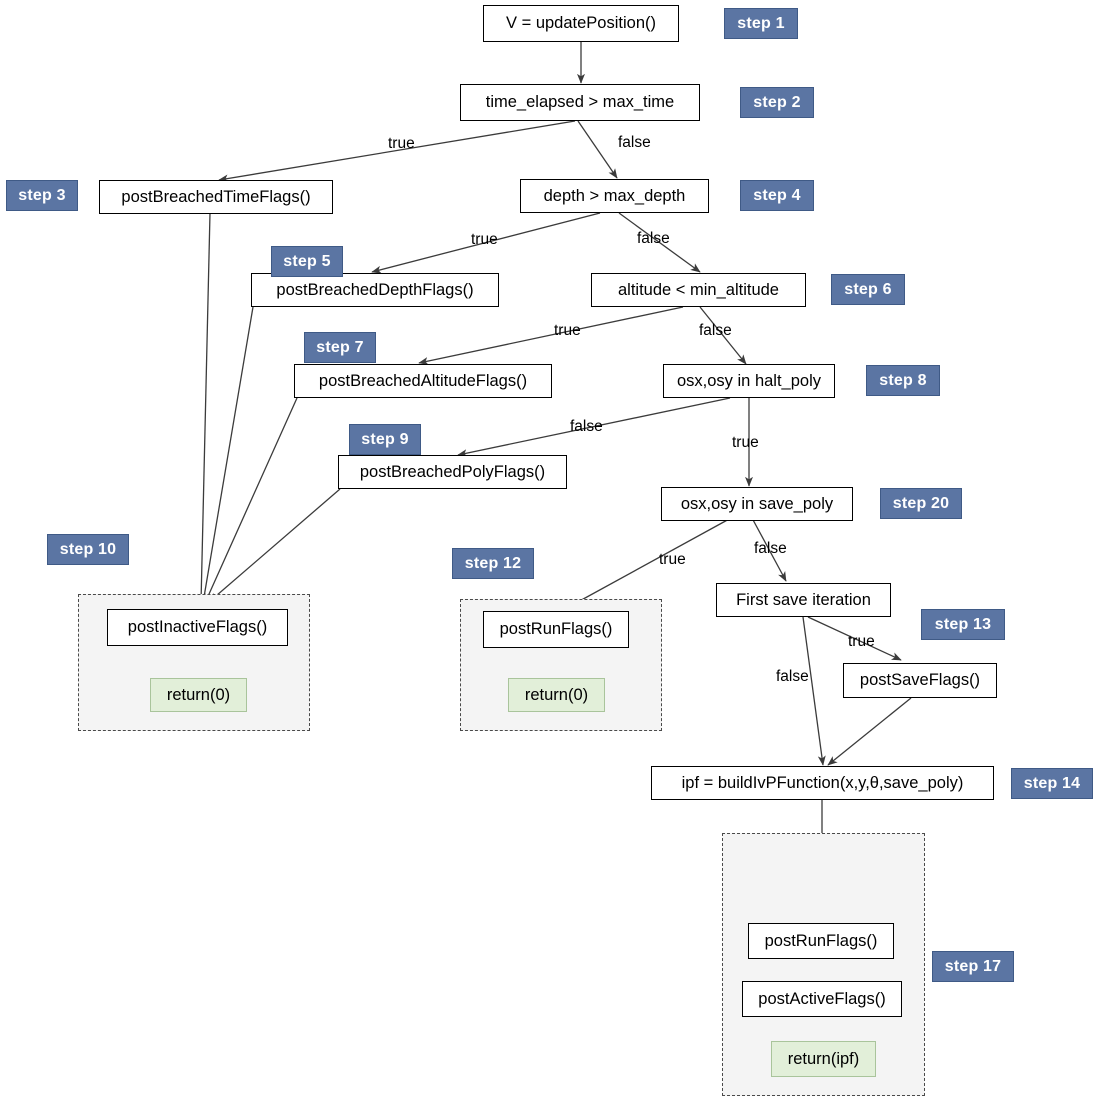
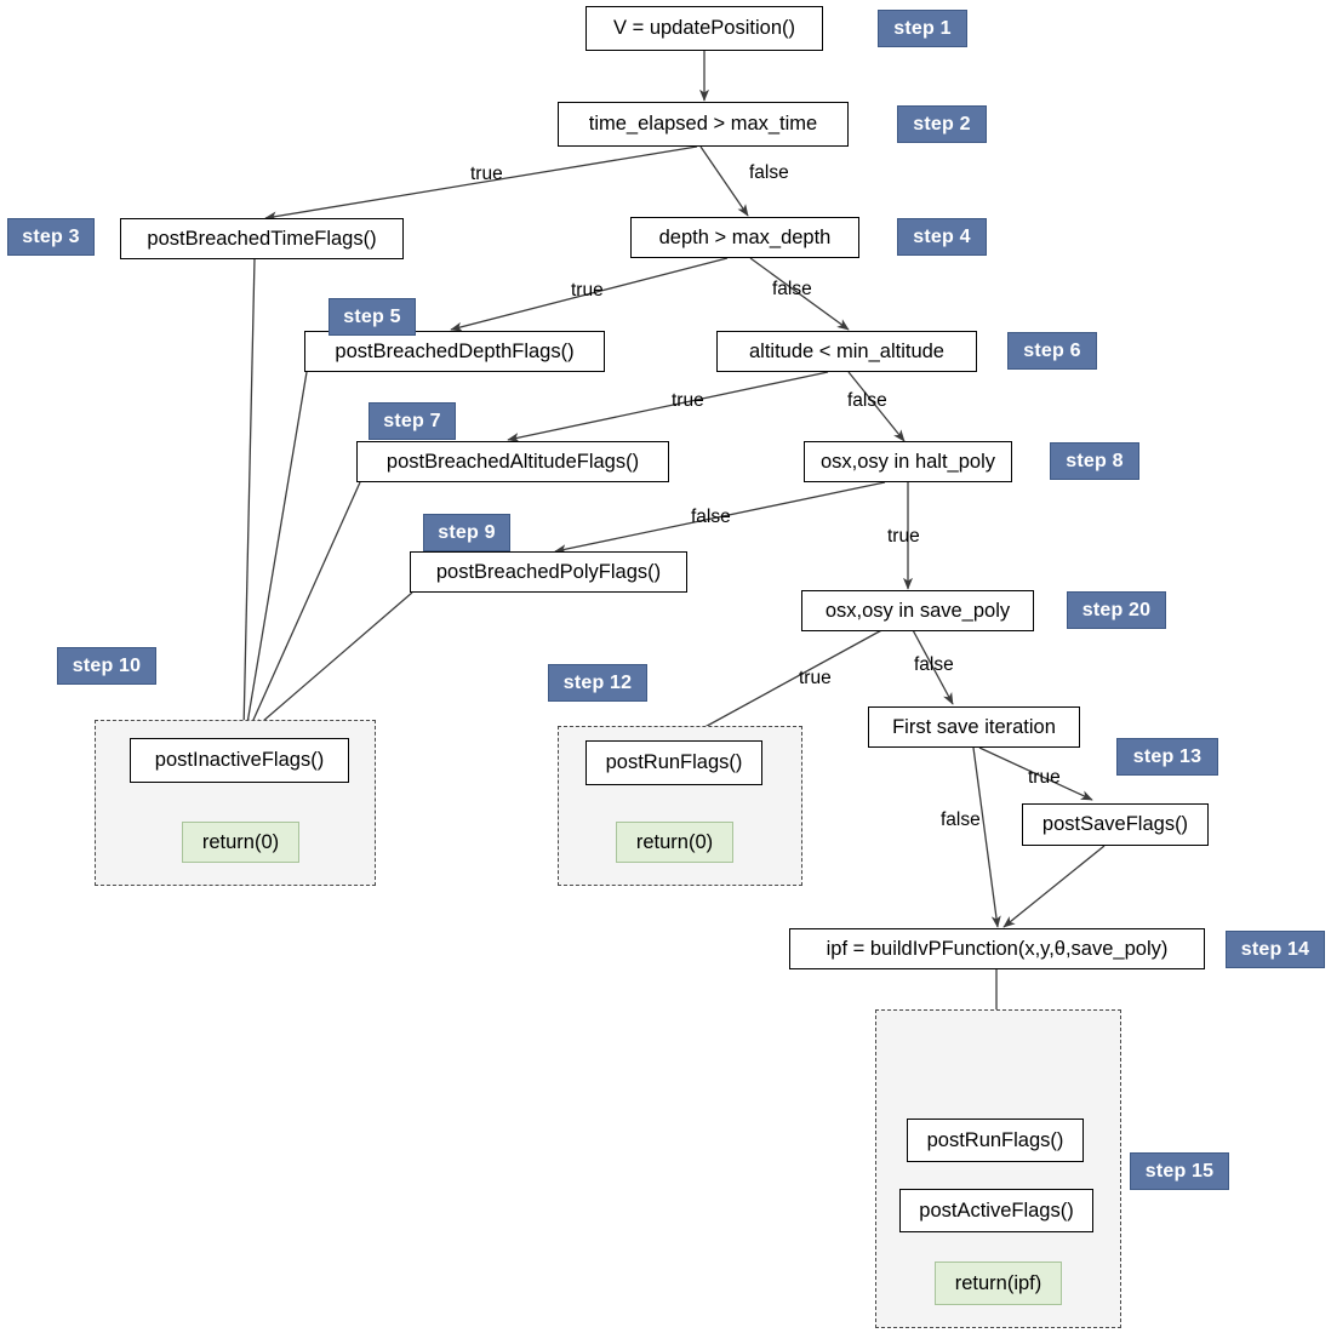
  V = updatePosition()
  time_elapsed > max_time
  postBreachedTimeFlags()
  depth > max_depth
  postBreachedDepthFlags()
  altitude < min_altitude
  postBreachedAltitudeFlags()
  osx,osy in halt_poly
  postBreachedPolyFlags()
  postInactiveFlags()
  return(0)
  osx,osy in save_poly
  postRunFlags()
  return(0)
  First save iteration
  postSaveFlags()
  ipf = buildIvPFunction(x,y,θ,save_poly)
  postRunFlags()
  postActiveFlags()
  return(ipf)
  true
  false
  true
  false
  true
  false
  false
  true
  true
  false
  true
  false
  step 1
  step 2
  step 3
  step 4
  step 5
  step 6
  step 7
  step 8
  step 9
  step 10
  step 20
  step 12
  step 13
  step 14
- step 17
+ step 15
